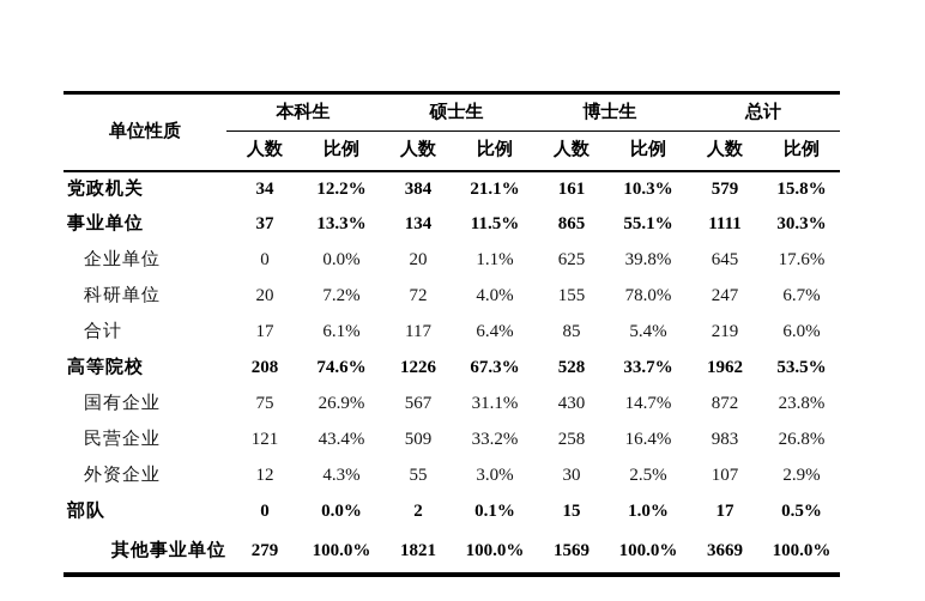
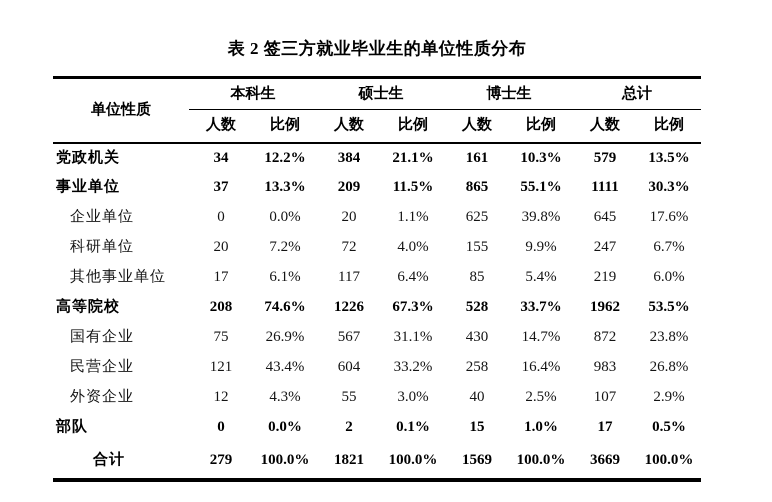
+ 表 2 签三方就业毕业生的单位性质分布
  单位性质	本科生	硕士生	博士生	总计
  人数	比例	人数	比例	人数	比例	人数	比例
- 党政机关	34	12.2%	384	21.1%	161	10.3%	579	15.8%
+ 党政机关	34	12.2%	384	21.1%	161	10.3%	579	13.5%
- 事业单位	37	13.3%	134	11.5%	865	55.1%	1111	30.3%
+ 事业单位	37	13.3%	209	11.5%	865	55.1%	1111	30.3%
  企业单位	0	0.0%	20	1.1%	625	39.8%	645	17.6%
- 科研单位	20	7.2%	72	4.0%	155	78.0%	247	6.7%
+ 科研单位	20	7.2%	72	4.0%	155	9.9%	247	6.7%
- 合计	17	6.1%	117	6.4%	85	5.4%	219	6.0%
+ 其他事业单位	17	6.1%	117	6.4%	85	5.4%	219	6.0%
  高等院校	208	74.6%	1226	67.3%	528	33.7%	1962	53.5%
  国有企业	75	26.9%	567	31.1%	430	14.7%	872	23.8%
- 民营企业	121	43.4%	509	33.2%	258	16.4%	983	26.8%
+ 民营企业	121	43.4%	604	33.2%	258	16.4%	983	26.8%
- 外资企业	12	4.3%	55	3.0%	30	2.5%	107	2.9%
+ 外资企业	12	4.3%	55	3.0%	40	2.5%	107	2.9%
  部队	0	0.0%	2	0.1%	15	1.0%	17	0.5%
- 其他事业单位	279	100.0%	1821	100.0%	1569	100.0%	3669	100.0%
+ 合计	279	100.0%	1821	100.0%	1569	100.0%	3669	100.0%
